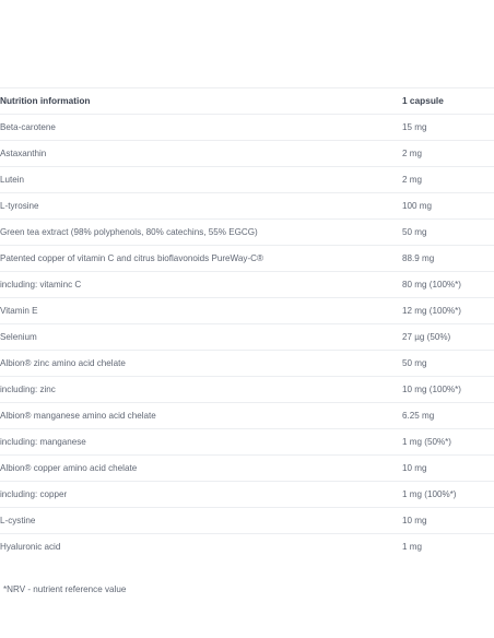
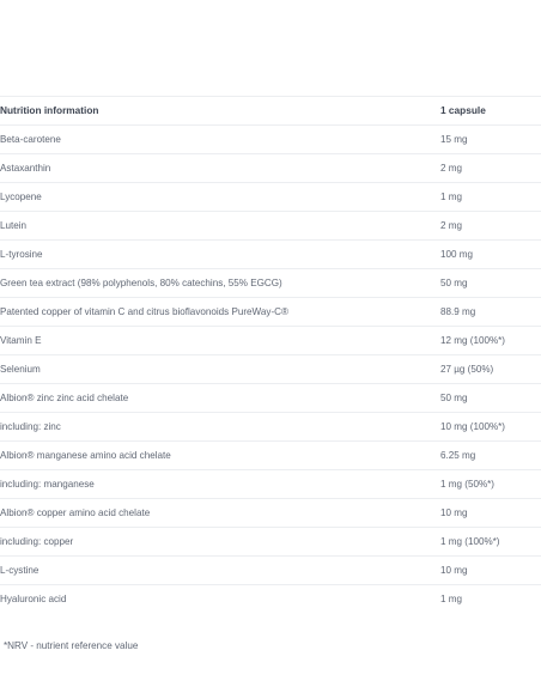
  Nutrition information	1 capsule
  Beta-carotene	15 mg
  Astaxanthin	2 mg
+ Lycopene	1 mg
  Lutein	2 mg
  L-tyrosine	100 mg
  Green tea extract (98% polyphenols, 80% catechins, 55% EGCG)	50 mg
  Patented copper of vitamin C and citrus bioflavonoids PureWay-C®	88.9 mg
- including: vitaminc C	80 mg (100%*)
  Vitamin E	12 mg (100%*)
  Selenium	27 µg (50%)
- Albion® zinc amino acid chelate	50 mg
+ Albion® zinc zinc acid chelate	50 mg
  including: zinc	10 mg (100%*)
  Albion® manganese amino acid chelate	6.25 mg
  including: manganese	1 mg (50%*)
  Albion® copper amino acid chelate	10 mg
  including: copper	1 mg (100%*)
  L-cystine	10 mg
  Hyaluronic acid	1 mg
  *NRV - nutrient reference value
